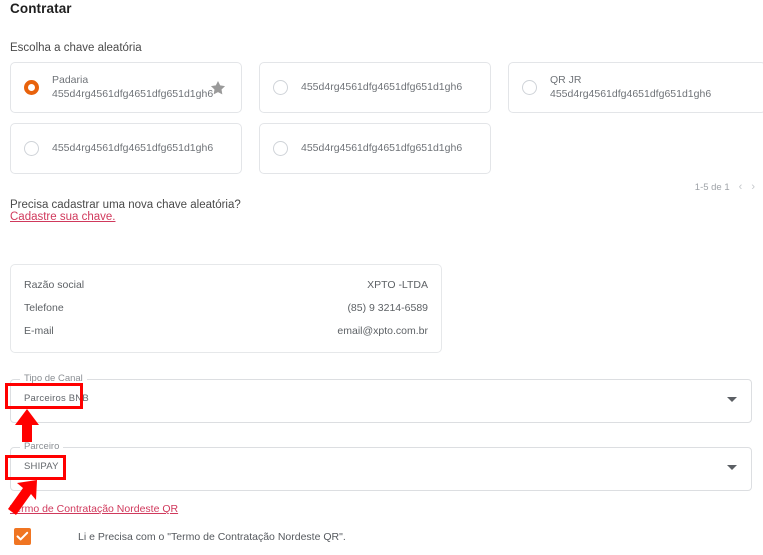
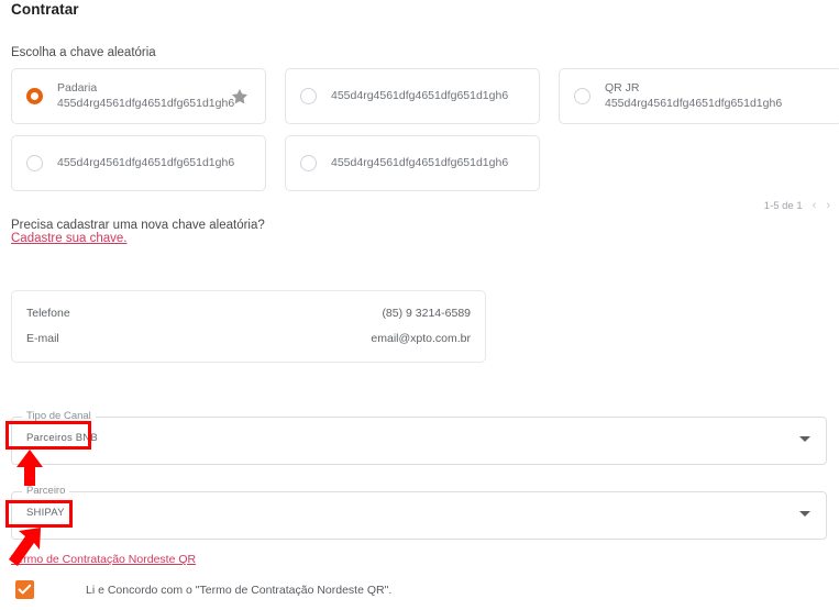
  Contratar
  Escolha a chave aleatória
  Padaria
  455d4rg4561dfg4651dfg651d1gh
  455d4rg4561dfg4651dfg651d1gh6
  QR JR
  455d4rg4561dfg4651dfg651d1gh6
  455d4rg4561dfg4651dfg651d1gh6
  455d4rg4561dfg4651dfg651d1gh6
  1-5 de 1
  ‹
  ›
  Precisa cadastrar uma nova chave aleatória?
  Cadastre sua chave.
- Razão social
- XPTO -LTDA
  Telefone
  (85) 9 3214-6589
  E-mail
  email@xpto.com.br
  Tipo de Canal
  Parceiros BNB
  Parceiro
  SHIPAY
  rmo de Contratação Nordeste QR
- Li e Precisa com o "Termo de Contratação Nordeste QR".
+ Li e Concordo com o "Termo de Contratação Nordeste QR".
